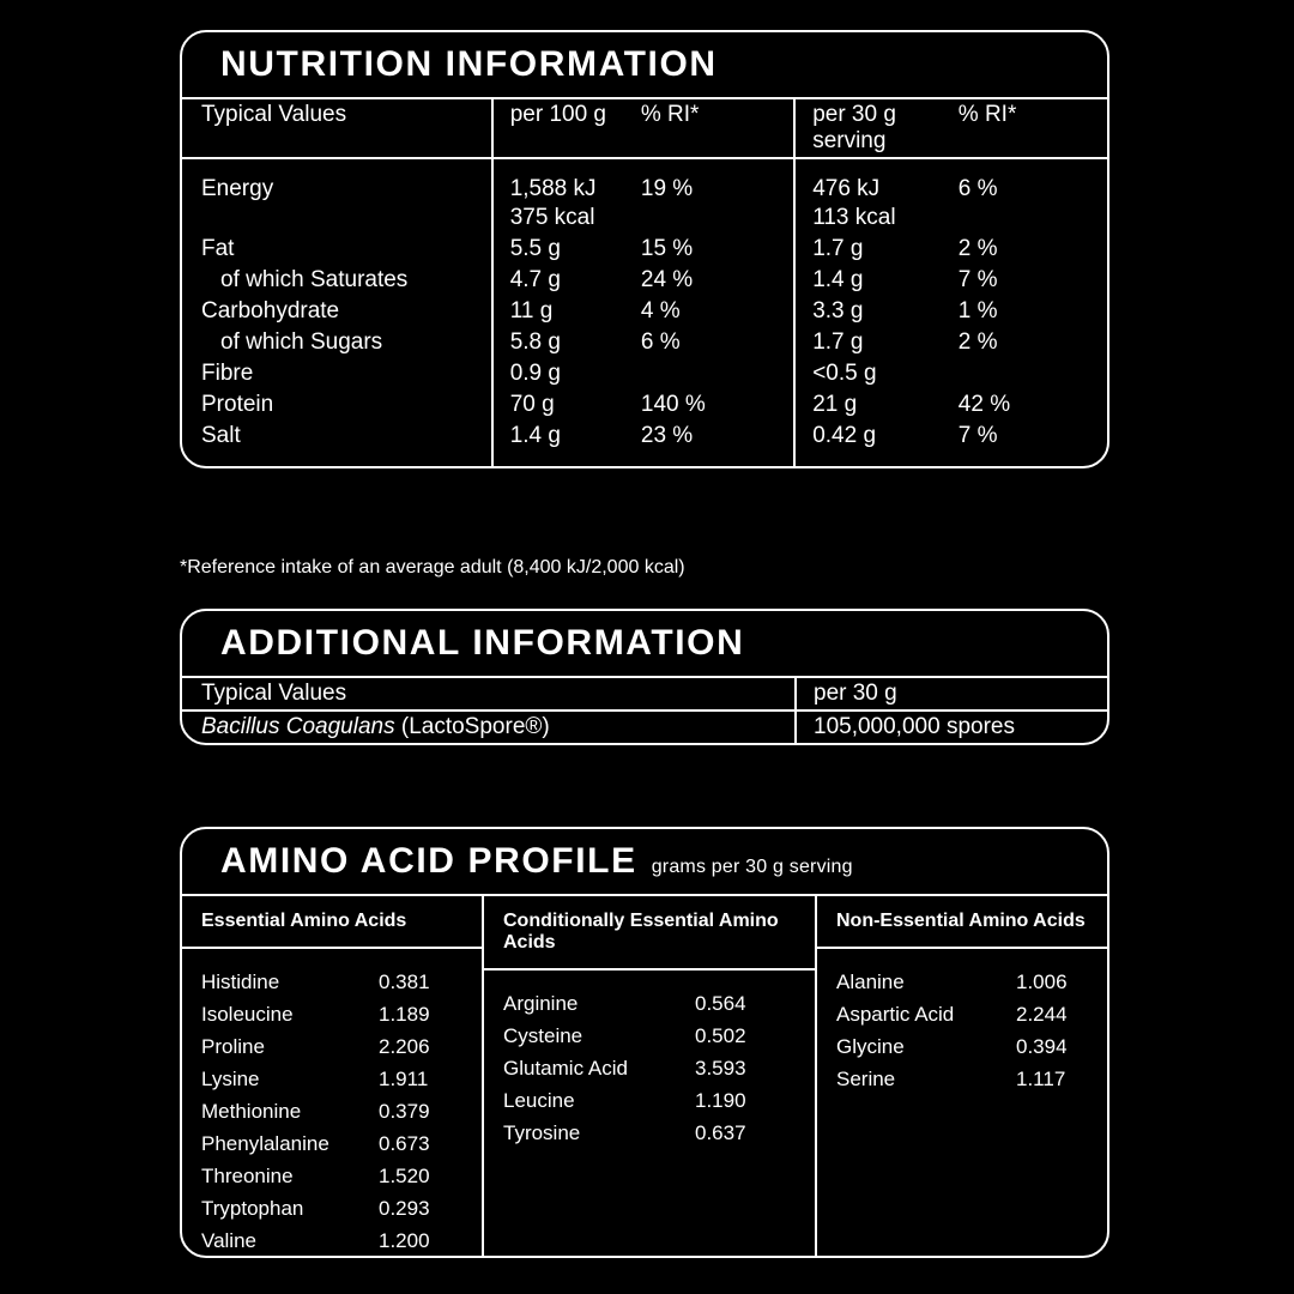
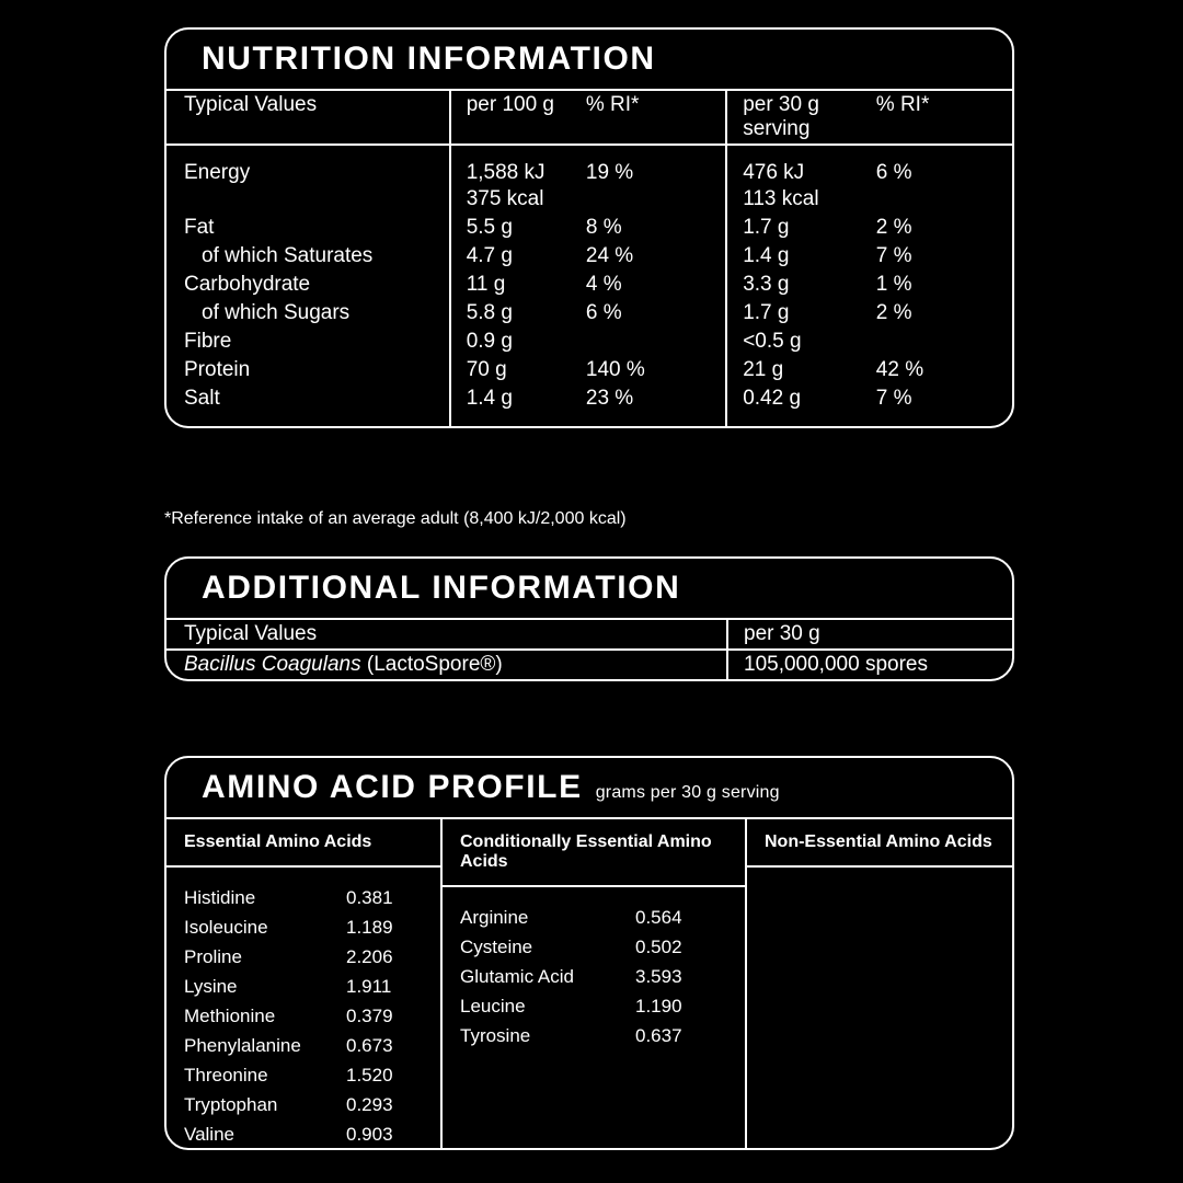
  NUTRITION INFORMATION
  Typical Values	per 100 g	% RI*	per 30 g serving	% RI*
  Energy	1,588 kJ	19 %	476 kJ	6 %
  	375 kcal		113 kcal
- Fat	5.5 g	15 %	1.7 g	2 %
+ Fat	5.5 g	8 %	1.7 g	2 %
  of which Saturates	4.7 g	24 %	1.4 g	7 %
  Carbohydrate	11 g	4 %	3.3 g	1 %
  of which Sugars	5.8 g	6 %	1.7 g	2 %
  Fibre	0.9 g		<0.5 g
  Protein	70 g	140 %	21 g	42 %
  Salt	1.4 g	23 %	0.42 g	7 %
  *Reference intake of an average adult (8,400 kJ/2,000 kcal)
  ADDITIONAL INFORMATION
  Typical Values	per 30 g
  Bacillus Coagulans (LactoSpore®)	105,000,000 spores
  AMINO ACID PROFILE
  grams per 30 g serving
  Essential Amino Acids
  Histidine
  0.381
  Isoleucine
  1.189
  Proline
  2.206
  Lysine
  1.911
  Methionine
  0.379
  Phenylalanine
  0.673
  Threonine
  1.520
  Tryptophan
  0.293
  Valine
- 1.200
+ 0.903
  Conditionally Essential Amino Acids
  Arginine
  0.564
  Cysteine
  0.502
  Glutamic Acid
  3.593
  Leucine
  1.190
  Tyrosine
  0.637
  Non-Essential Amino Acids
- Alanine
- 1.006
- Aspartic Acid
- 2.244
- Glycine
- 0.394
- Serine
- 1.117
